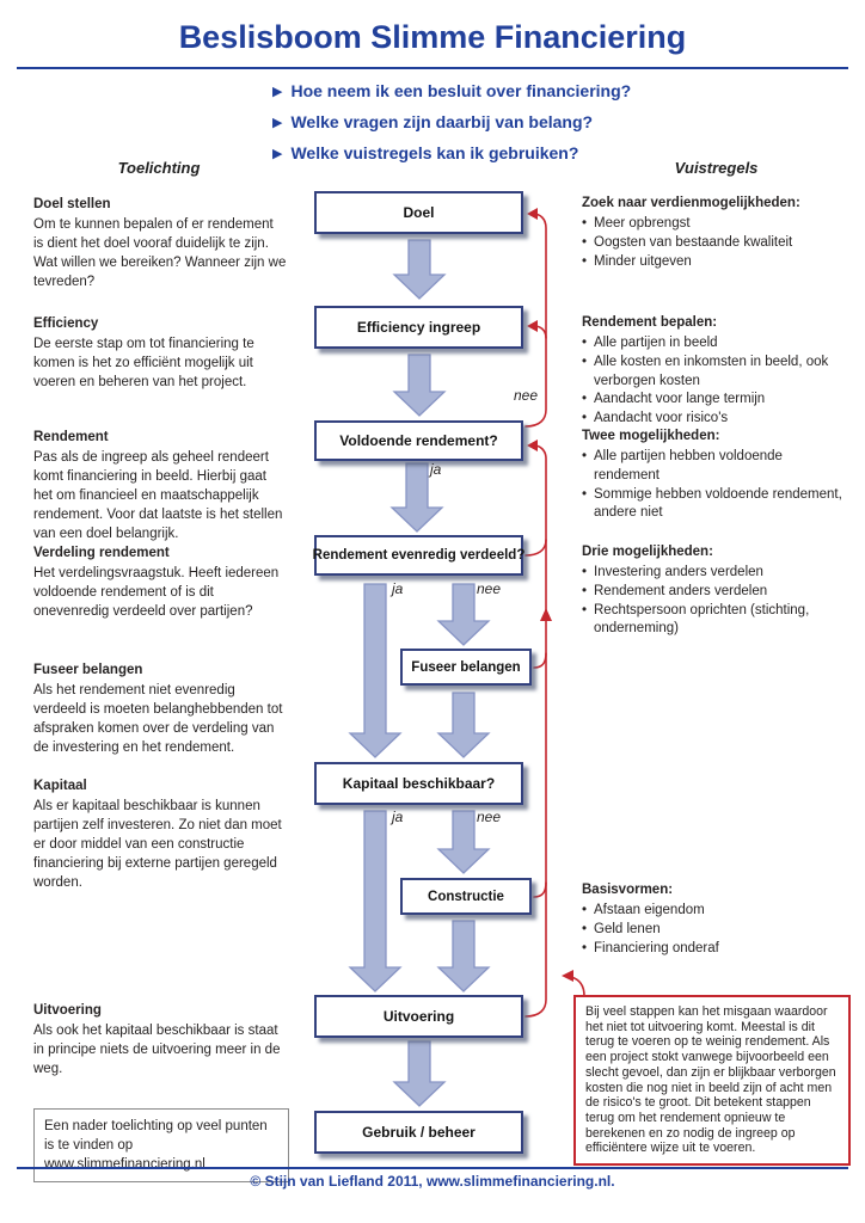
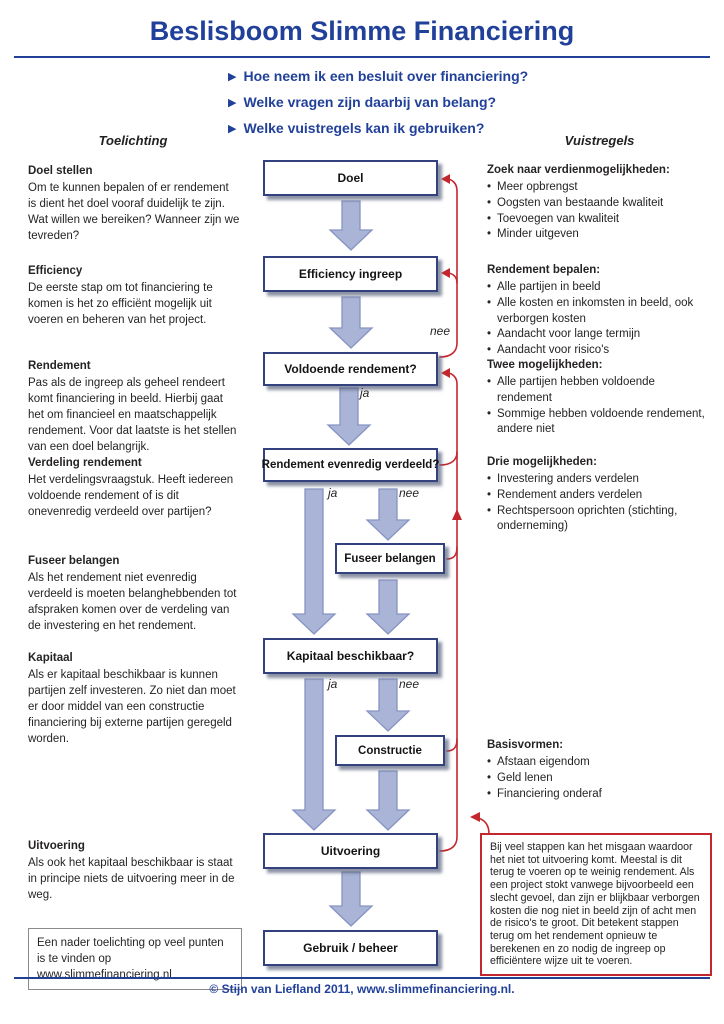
  Beslisboom Slimme Financiering
  ▶ Hoe neem ik een besluit over financiering?
  ▶ Welke vragen zijn daarbij van belang?
  ▶ Welke vuistregels kan ik gebruiken?
  Toelichting
  Vuistregels
  Doel
  Efficiency ingreep
  Voldoende rendement?
  Rendement evenredig verdeeld?
  Fuseer belangen
  Kapitaal beschikbaar?
  Constructie
  Uitvoering
  Gebruik / beheer
  ja
  nee
  ja
  nee
  ja
  nee
  Doel stellen
  Om te kunnen bepalen of er rendement is dient het doel vooraf duidelijk te zijn. Wat willen we bereiken? Wanneer zijn we tevreden?
  Efficiency
  De eerste stap om tot financiering te komen is het zo efficiënt mogelijk uit voeren en beheren van het project.
  Rendement
  Pas als de ingreep als geheel rendeert komt financiering in beeld. Hierbij gaat het om financieel en maatschappelijk rendement. Voor dat laatste is het stellen van een doel belangrijk.
  Verdeling rendement
  Het verdelingsvraagstuk. Heeft iedereen voldoende rendement of is dit onevenredig verdeeld over partijen?
  Fuseer belangen
  Als het rendement niet evenredig verdeeld is moeten belanghebbenden tot afspraken komen over de verdeling van de investering en het rendement.
  Kapitaal
  Als er kapitaal beschikbaar is kunnen partijen zelf investeren. Zo niet dan moet er door middel van een constructie financiering bij externe partijen geregeld worden.
  Uitvoering
  Als ook het kapitaal beschikbaar is staat in principe niets de uitvoering meer in de weg.
  Een nader toelichting op veel punten is te vinden op www.slimmefinanciering.nl
  Zoek naar verdienmogelijkheden:
  Meer opbrengst
  Oogsten van bestaande kwaliteit
+ Toevoegen van kwaliteit
  Minder uitgeven
  Rendement bepalen:
  Alle partijen in beeld
  Alle kosten en inkomsten in beeld, ook verborgen kosten
  Aandacht voor lange termijn
  Aandacht voor risico's
  Twee mogelijkheden:
  Alle partijen hebben voldoende rendement
  Sommige hebben voldoende rendement, andere niet
  Drie mogelijkheden:
  Investering anders verdelen
  Rendement anders verdelen
  Rechtspersoon oprichten (stichting, onderneming)
  Basisvormen:
  Afstaan eigendom
  Geld lenen
  Financiering onderaf
  Bij veel stappen kan het misgaan waardoor het niet tot uitvoering komt. Meestal is dit terug te voeren op te weinig rendement. Als een project stokt vanwege bijvoorbeeld een slecht gevoel, dan zijn er blijkbaar verborgen kosten die nog niet in beeld zijn of acht men de risico's te groot. Dit betekent stappen terug om het rendement opnieuw te berekenen en zo nodig de ingreep op efficiëntere wijze uit te voeren.
  © Stijn van Liefland 2011, www.slimmefinanciering.nl.
